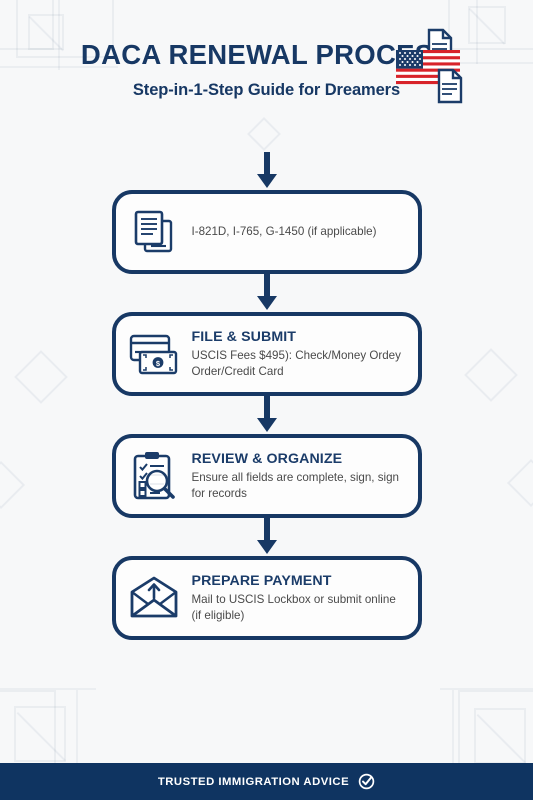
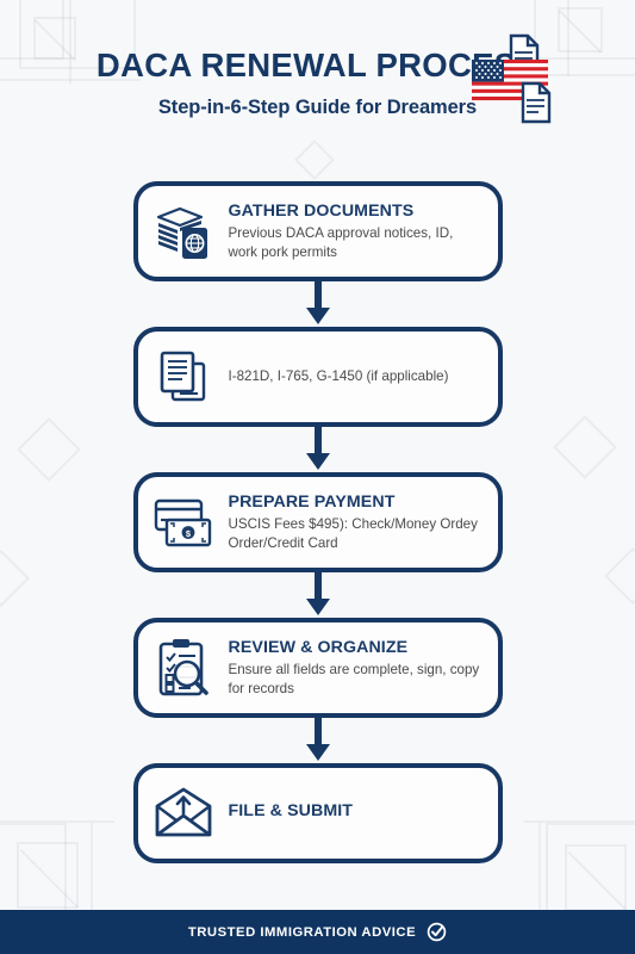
  DACA RENEWAL PROC
- Step-in-1-Step Guide for Dreamers
+ Step-in-6-Step Guide for Dreamers
+ GATHER DOCUMENTS
+ Previous DACA approval notices, ID, work pork permits
  I-821D, I-765, G-1450 (if applicable)
  $
- FILE & SUBMIT
+ PREPARE PAYMENT
  USCIS Fees $495): Check/Money Ordey Order/Credit Card
  REVIEW & ORGANIZE
- Ensure all fields are complete, sign, sign for records
+ Ensure all fields are complete, sign, copy for records
- PREPARE PAYMENT
+ FILE & SUBMIT
- Mail to USCIS Lockbox or submit online (if eligible)
  TRUSTED IMMIGRATION ADVICE
